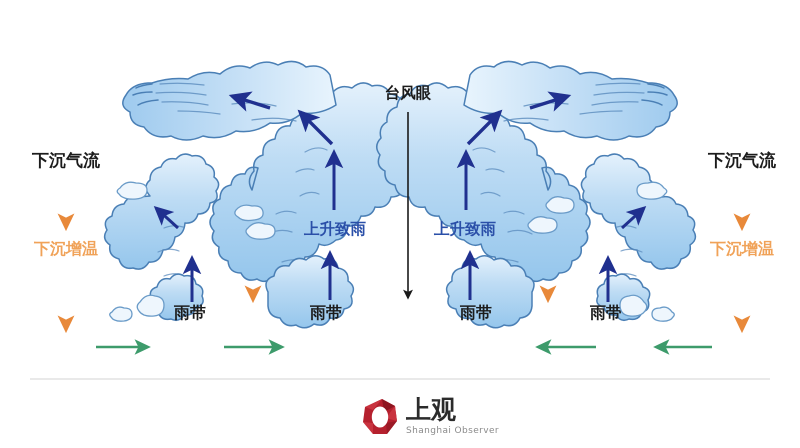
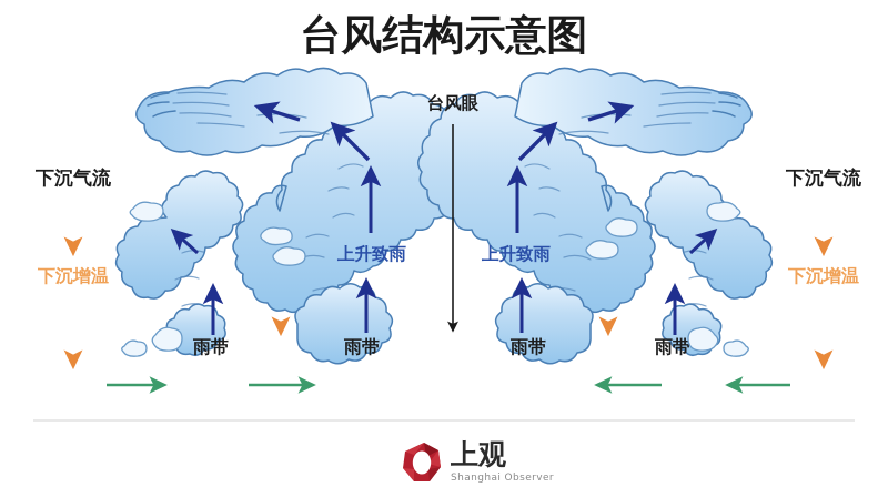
+ 台风结构示意图
  上升致雨
  雨带
  上升致雨
  雨带
  雨带
  雨带
  台风眼
  下沉气流
  下沉增温
  下沉气流
  下沉增温
  上观
  Shanghai Observer
